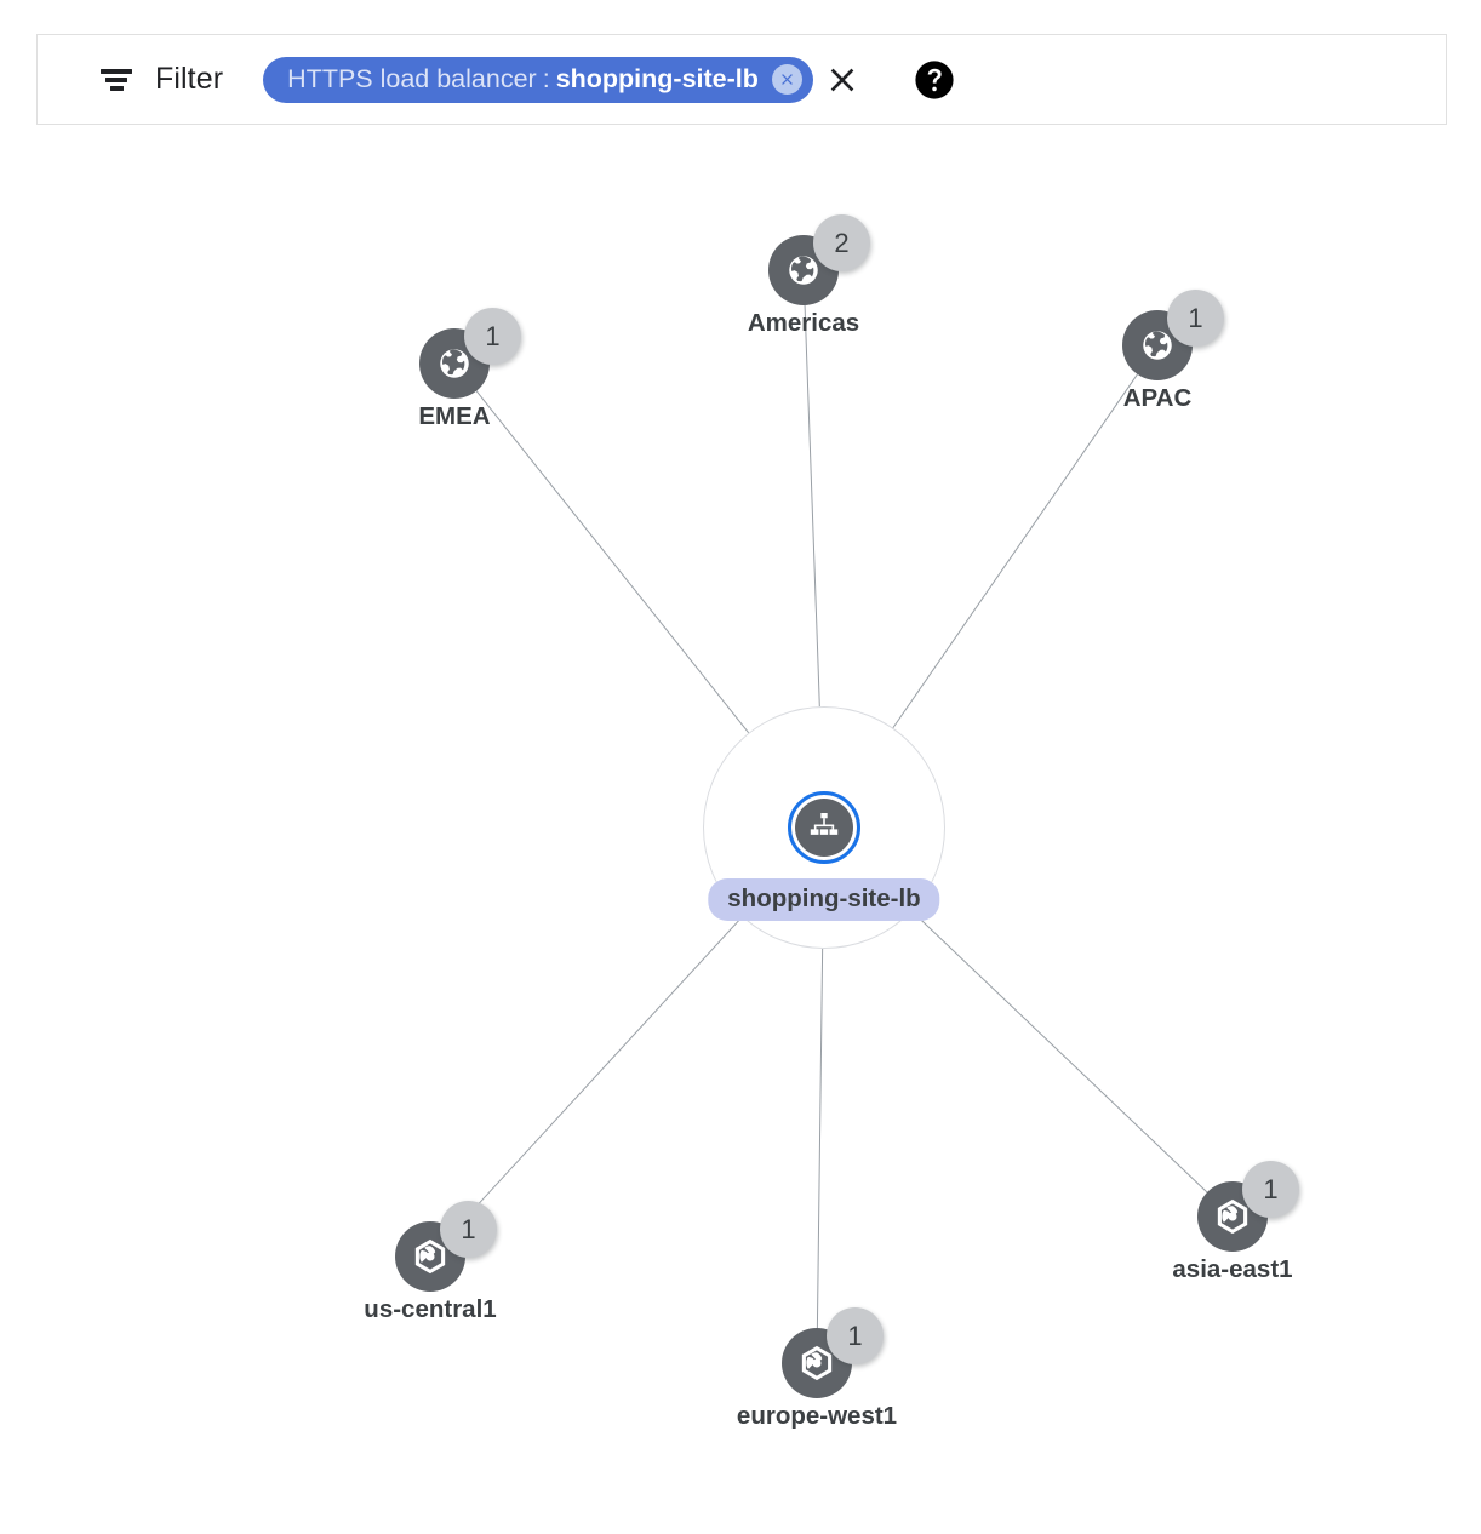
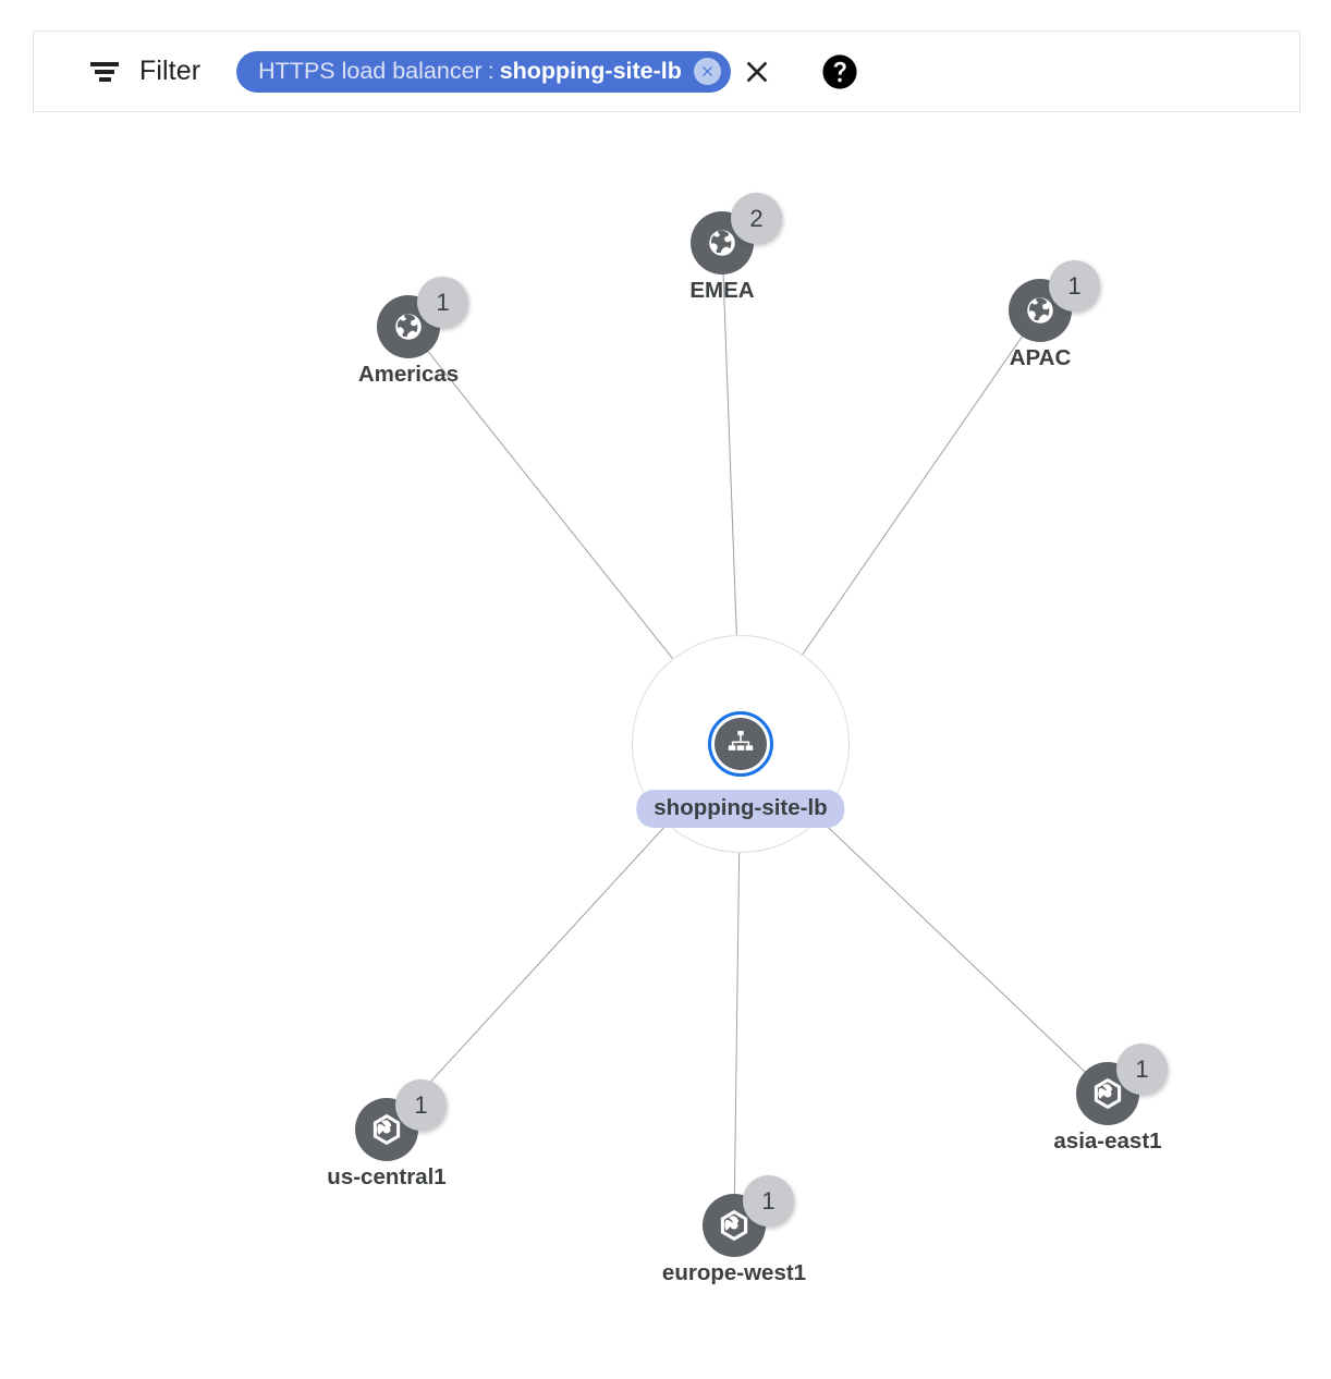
  Filter
  HTTPS load balancer
  :
  shopping-site-lb
  shopping-site-lb
  1
- EMEA
+ Americas
  2
- Americas
+ EMEA
  1
  APAC
  1
  us-central1
  1
  europe-west1
  1
  asia-east1
